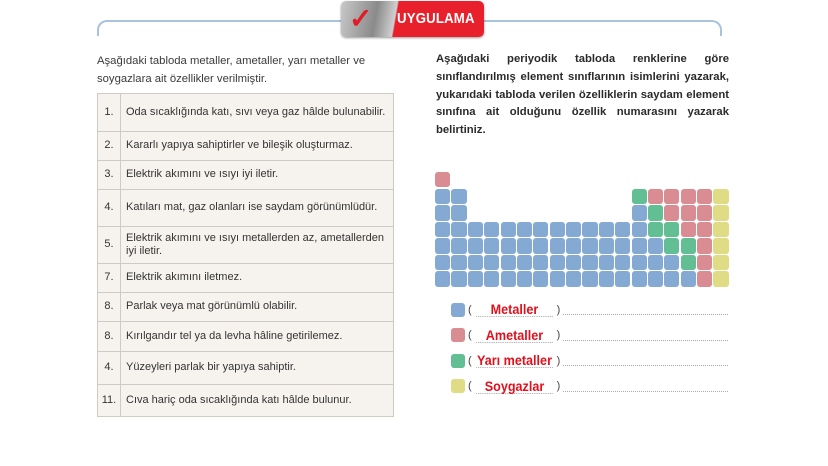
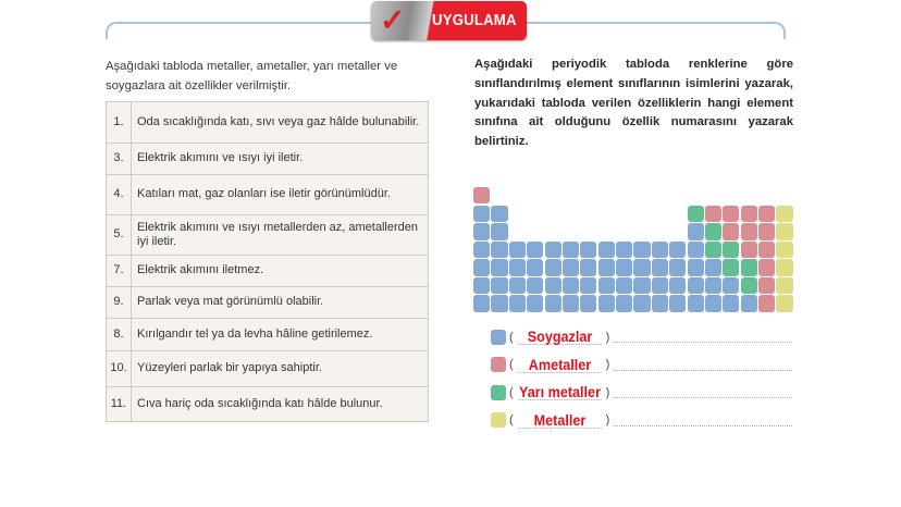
  ✓
  UYGULAMA
  Aşağıdaki tabloda metaller, ametaller, yarı metaller ve soygazlara ait özellikler verilmiştir.
  1.	Oda sıcaklığında katı, sıvı veya gaz hâlde bulunabilir.
- 2.	Kararlı yapıya sahiptirler ve bileşik oluşturmaz.
  3.	Elektrik akımını ve ısıyı iyi iletir.
- 4.	Katıları mat, gaz olanları ise saydam görünümlüdür.
+ 4.	Katıları mat, gaz olanları ise iletir görünümlüdür.
  5.	Elektrik akımını ve ısıyı metallerden az, ametallerden iyi iletir.
  7.	Elektrik akımını iletmez.
- 8.	Parlak veya mat görünümlü olabilir.
+ 9.	Parlak veya mat görünümlü olabilir.
  8.	Kırılgandır tel ya da levha hâline getirilemez.
- 4.	Yüzeyleri parlak bir yapıya sahiptir.
+ 10.	Yüzeyleri parlak bir yapıya sahiptir.
  11.	Cıva hariç oda sıcaklığında katı hâlde bulunur.
- Aşağıdaki periyodik tabloda renklerine göre sınıflandırılmış element sınıflarının isimlerini yazarak, yukarıdaki tabloda verilen özelliklerin saydam element sınıfına ait olduğunu özellik numarasını yazarak belirtiniz.
+ Aşağıdaki periyodik tabloda renklerine göre sınıflandırılmış element sınıflarının isimlerini yazarak, yukarıdaki tabloda verilen özelliklerin hangi element sınıfına ait olduğunu özellik numarasını yazarak belirtiniz.
  (
- Metaller
+ Soygazlar
  )
  (
  Ametaller
  )
  (
  Yarı metaller
  )
  (
- Soygazlar
+ Metaller
  )
